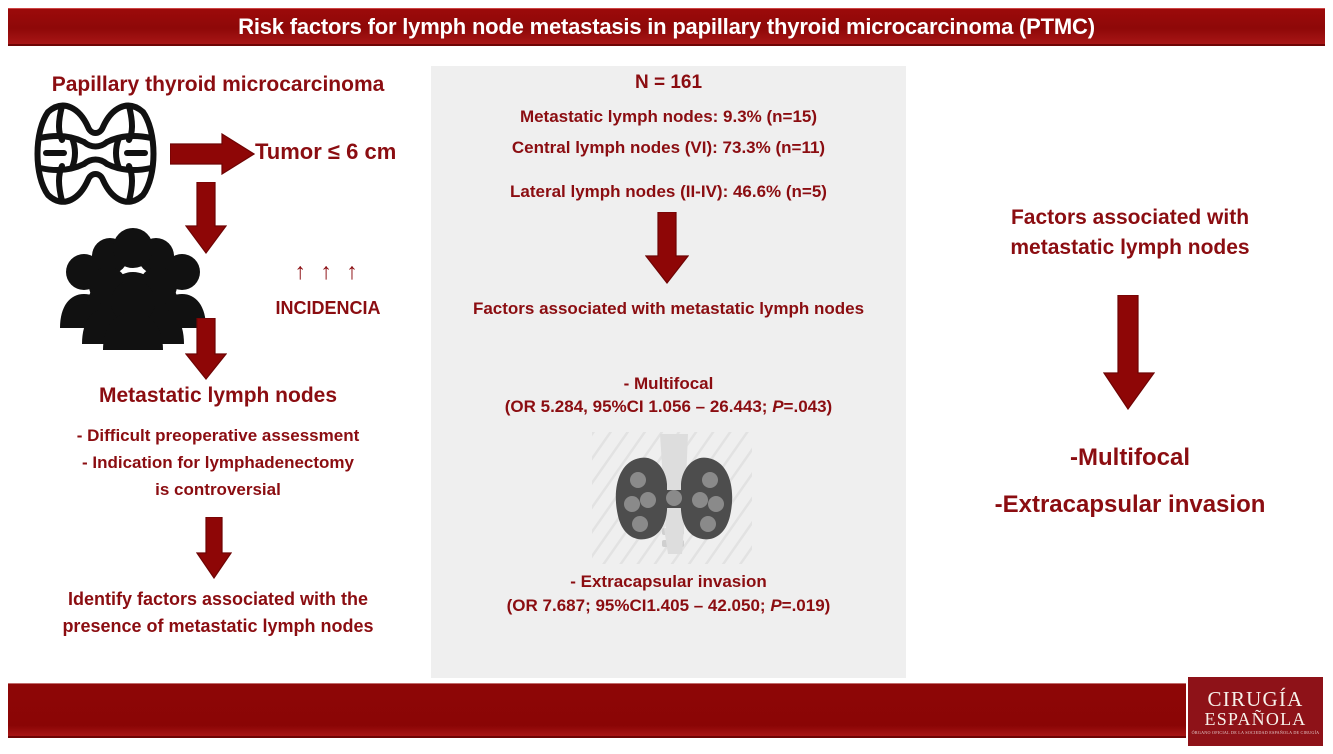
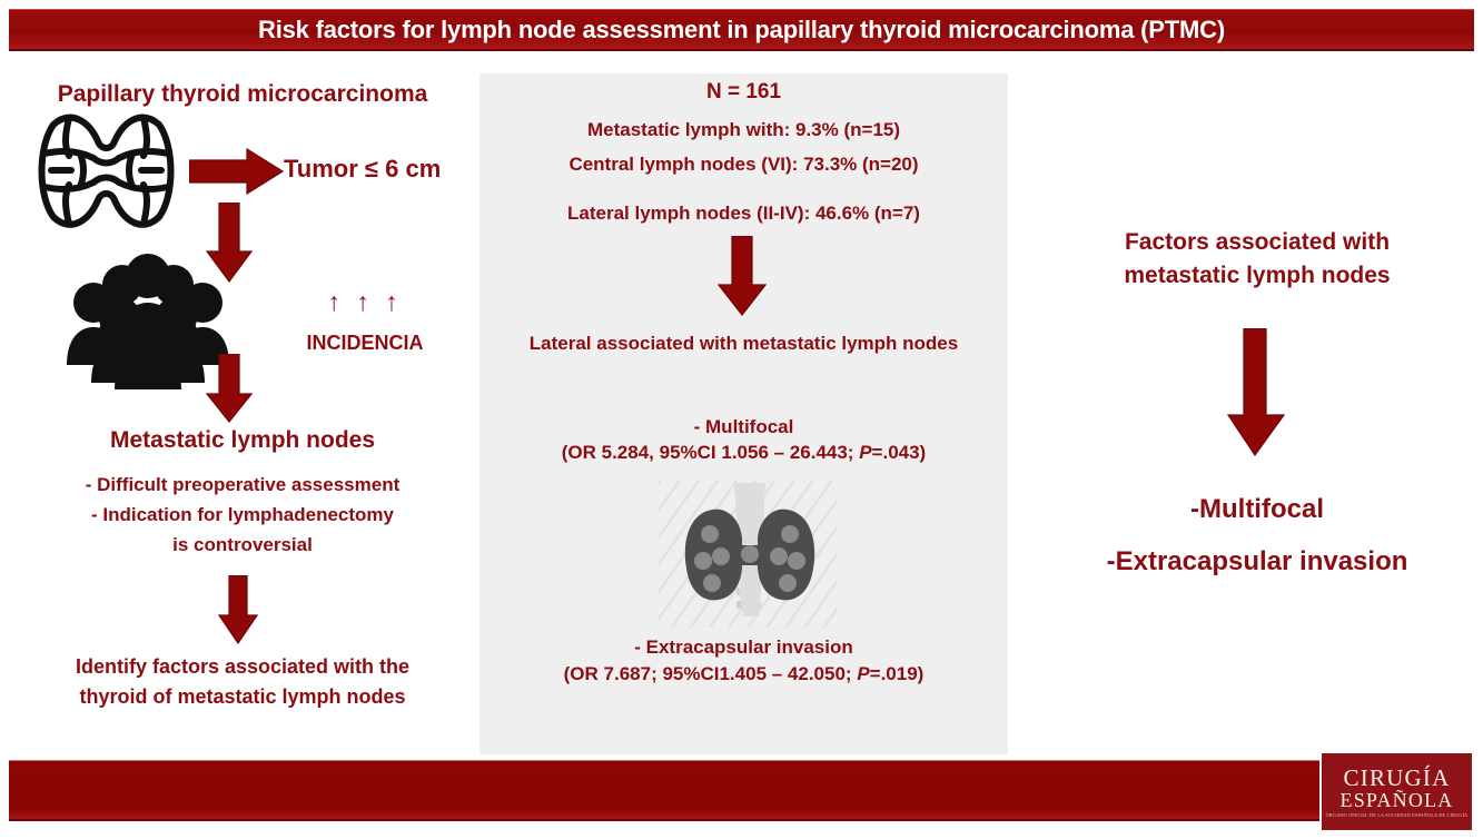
- Risk factors for lymph node metastasis in papillary thyroid microcarcinoma (PTMC)
+ Risk factors for lymph node assessment in papillary thyroid microcarcinoma (PTMC)
  Papillary thyroid microcarcinoma
  Tumor ≤ 6 cm
  ↑ ↑ ↑
  INCIDENCIA
  Metastatic lymph nodes
  - Difficult preoperative assessment
  - Indication for lymphadenectomy
  is controversial
  Identify factors associated with the
- presence of metastatic lymph nodes
+ thyroid of metastatic lymph nodes
  N = 161
- Metastatic lymph nodes: 9.3% (n=15)
+ Metastatic lymph with: 9.3% (n=15)
- Central lymph nodes (VI): 73.3% (n=11)
+ Central lymph nodes (VI): 73.3% (n=20)
- Lateral lymph nodes (II-IV): 46.6% (n=5)
+ Lateral lymph nodes (II-IV): 46.6% (n=7)
- Factors associated with metastatic lymph nodes
+ Lateral associated with metastatic lymph nodes
  - Multifocal
  (OR 5.284, 95%CI 1.056 – 26.443; P=.043)
  - Extracapsular invasion
  (OR 7.687; 95%CI1.405 – 42.050; P=.019)
  Factors associated with
  metastatic lymph nodes
  -Multifocal
  -Extracapsular invasion
  CIRUGÍA
  ESPAÑOLA
